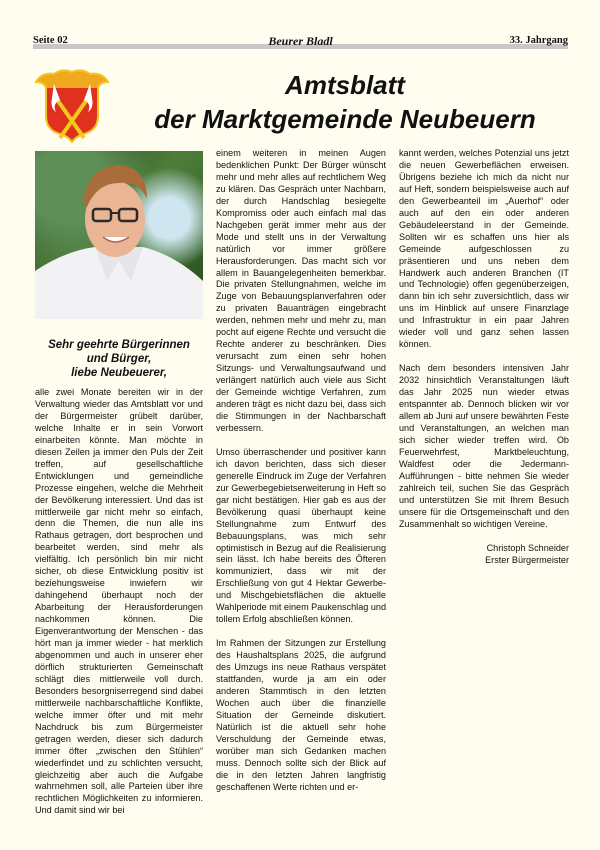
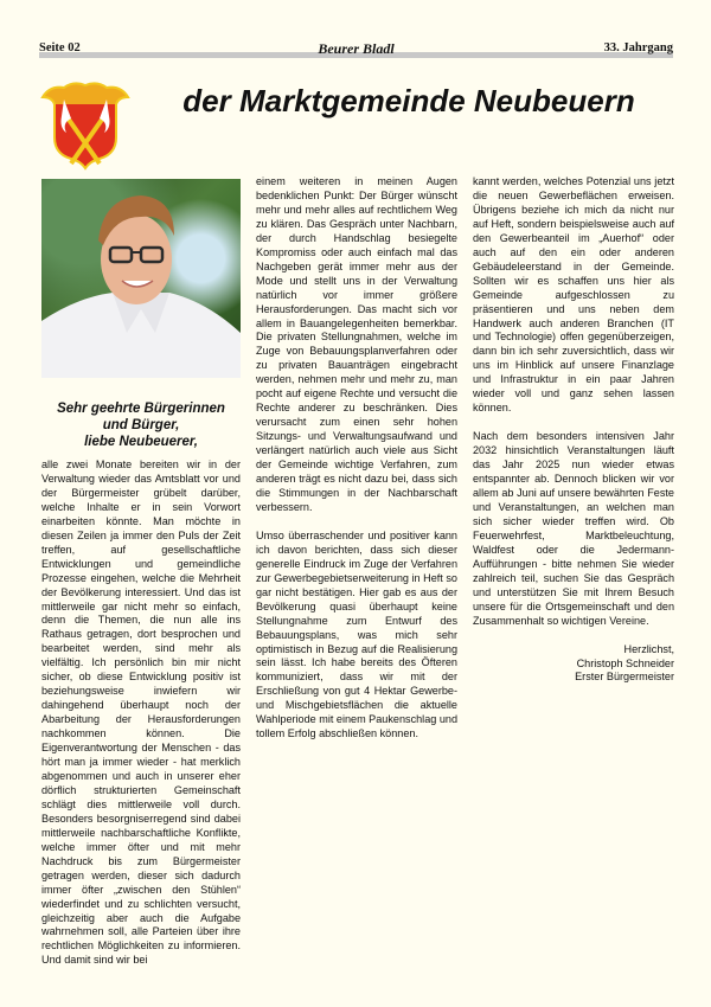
  Seite 02
  Beurer Bladl
  33. Jahrgang
- Amtsblatt
  der Marktgemeinde Neubeuern
  Sehr geehrte Bürgerinnen
  und Bürger,
  liebe Neubeuerer,
  alle zwei Monate bereiten wir in der Verwaltung wieder das Amtsblatt vor und der Bürgermeister grübelt darüber, welche Inhalte er in sein Vorwort einarbeiten könnte. Man möchte in diesen Zeilen ja immer den Puls der Zeit treffen, auf gesellschaftliche Entwicklungen und gemeindliche Prozesse eingehen, welche die Mehrheit der Bevölkerung interessiert. Und das ist mittlerweile gar nicht mehr so einfach, denn die Themen, die nun alle ins Rathaus getragen, dort besprochen und bearbeitet werden, sind mehr als vielfältig. Ich persönlich bin mir nicht sicher, ob diese Entwicklung positiv ist beziehungsweise inwiefern wir dahingehend überhaupt noch der Abarbeitung der Herausforderungen nachkommen können. Die Eigenverantwortung der Menschen - das hört man ja immer wieder - hat merklich abgenommen und auch in unserer eher dörflich strukturierten Gemeinschaft schlägt dies mittlerweile voll durch. Besonders besorgniserregend sind dabei mittlerweile nachbarschaftliche Konflikte, welche immer öfter und mit mehr Nachdruck bis zum Bürgermeister getragen werden, dieser sich dadurch immer öfter „zwischen den Stühlen“ wiederfindet und zu schlichten versucht, gleichzeitig aber auch die Aufgabe wahrnehmen soll, alle Parteien über ihre rechtlichen Möglichkeiten zu informieren. Und damit sind wir bei
  einem weiteren in meinen Augen bedenklichen Punkt: Der Bürger wünscht mehr und mehr alles auf rechtlichem Weg zu klären. Das Gespräch unter Nachbarn, der durch Handschlag besiegelte Kompromiss oder auch einfach mal das Nachgeben gerät immer mehr aus der Mode und stellt uns in der Verwaltung natürlich vor immer größere Herausforderungen. Das macht sich vor allem in Bauangelegenheiten bemerkbar. Die privaten Stellungnahmen, welche im Zuge von Bebauungsplanverfahren oder zu privaten Bauanträgen eingebracht werden, nehmen mehr und mehr zu, man pocht auf eigene Rechte und versucht die Rechte anderer zu beschränken. Dies verursacht zum einen sehr hohen Sitzungs- und Verwaltungsaufwand und verlängert natürlich auch viele aus Sicht der Gemeinde wichtige Verfahren, zum anderen trägt es nicht dazu bei, dass sich die Stimmungen in der Nachbarschaft verbessern.
  Umso überraschender und positiver kann ich davon berichten, dass sich dieser generelle Eindruck im Zuge der Verfahren zur Gewerbegebietserweiterung in Heft so gar nicht bestätigen. Hier gab es aus der Bevölkerung quasi überhaupt keine Stellungnahme zum Entwurf des Bebauungsplans, was mich sehr optimistisch in Bezug auf die Realisierung sein lässt. Ich habe bereits des Öfteren kommuniziert, dass wir mit der Erschließung von gut 4 Hektar Gewerbe- und Mischgebietsflächen die aktuelle Wahlperiode mit einem Paukenschlag und tollem Erfolg abschließen können.
- Im Rahmen der Sitzungen zur Erstellung des Haushaltsplans 2025, die aufgrund des Umzugs ins neue Rathaus verspätet stattfanden, wurde ja am ein oder anderen Stammtisch in den letzten Wochen auch über die finanzielle Situation der Gemeinde diskutiert. Natürlich ist die aktuell sehr hohe Verschuldung der Gemeinde etwas, worüber man sich Gedanken machen muss. Dennoch sollte sich der Blick auf die in den letzten Jahren langfristig geschaffenen Werte richten und er-
  kannt werden, welches Potenzial uns jetzt die neuen Gewerbeflächen erweisen. Übrigens beziehe ich mich da nicht nur auf Heft, sondern beispielsweise auch auf den Gewerbeanteil im „Auerhof“ oder auch auf den ein oder anderen Gebäudeleerstand in der Gemeinde. Sollten wir es schaffen uns hier als Gemeinde aufgeschlossen zu präsentieren und uns neben dem Handwerk auch anderen Branchen (IT und Technologie) offen gegenüberzeigen, dann bin ich sehr zuversichtlich, dass wir uns im Hinblick auf unsere Finanzlage und Infrastruktur in ein paar Jahren wieder voll und ganz sehen lassen können.
  Nach dem besonders intensiven Jahr 2032 hinsichtlich Veranstaltungen läuft das Jahr 2025 nun wieder etwas entspannter ab. Dennoch blicken wir vor allem ab Juni auf unsere bewährten Feste und Veranstaltungen, an welchen man sich sicher wieder treffen wird. Ob Feuerwehrfest, Marktbeleuchtung, Waldfest oder die Jedermann-Aufführungen - bitte nehmen Sie wieder zahlreich teil, suchen Sie das Gespräch und unterstützen Sie mit Ihrem Besuch unsere für die Ortsgemeinschaft und den Zusammenhalt so wichtigen Vereine.
+ Herzlichst,
  Christoph Schneider
  Erster Bürgermeister
